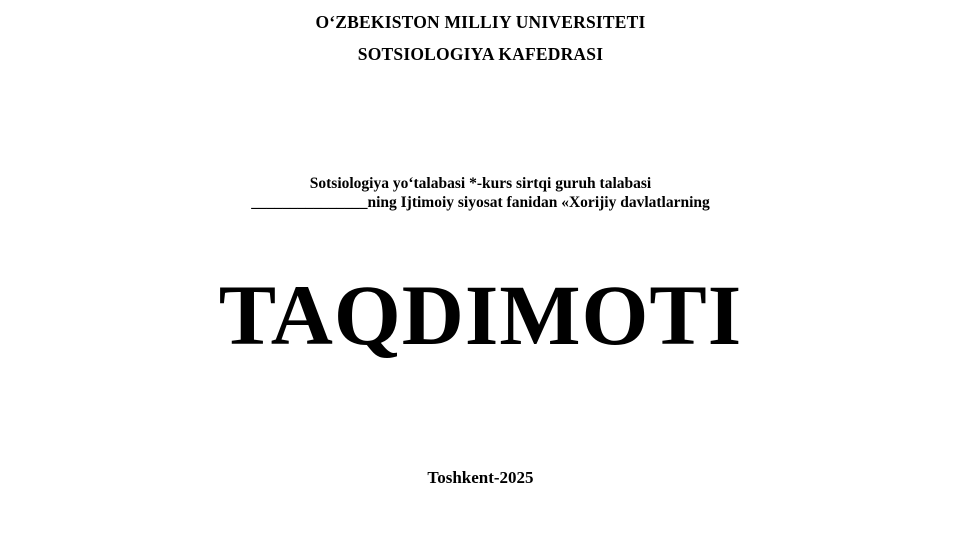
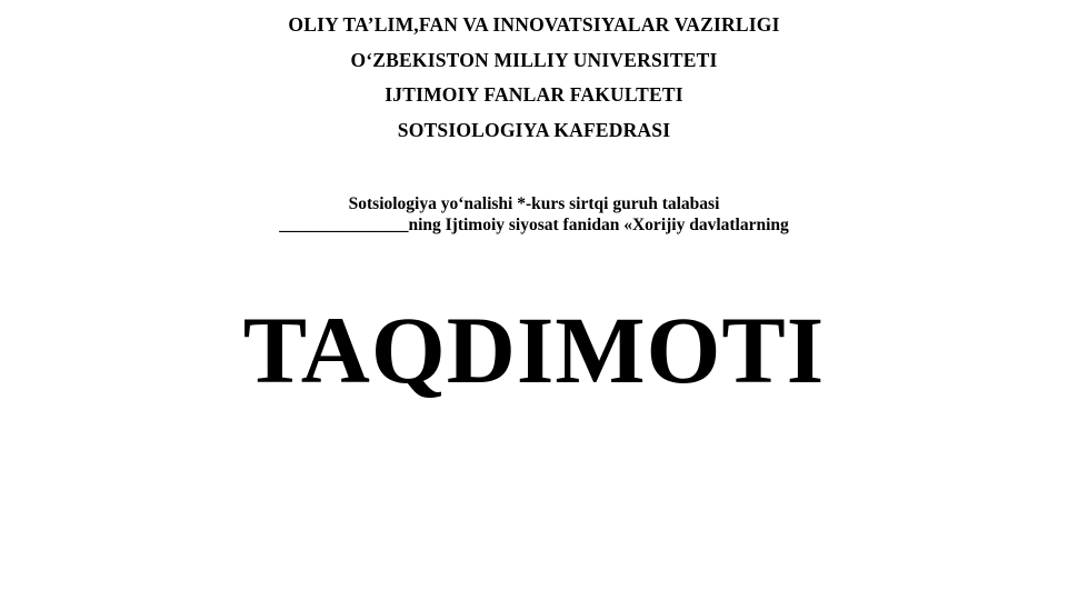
+ OLIY TA’LIM,FAN VA INNOVATSIYALAR VAZIRLIGI
  O‘ZBEKISTON MILLIY UNIVERSITETI
+ IJTIMOIY FANLAR FAKULTETI
  SOTSIOLOGIYA KAFEDRASI
- Sotsiologiya yo‘talabasi *-kurs sirtqi guruh talabasi
+ Sotsiologiya yo‘nalishi *-kurs sirtqi guruh talabasi
  _______________ning Ijtimoiy siyosat fanidan «Xorijiy davlatlarning
  TAQDIMOTI
- Toshkent-2025
